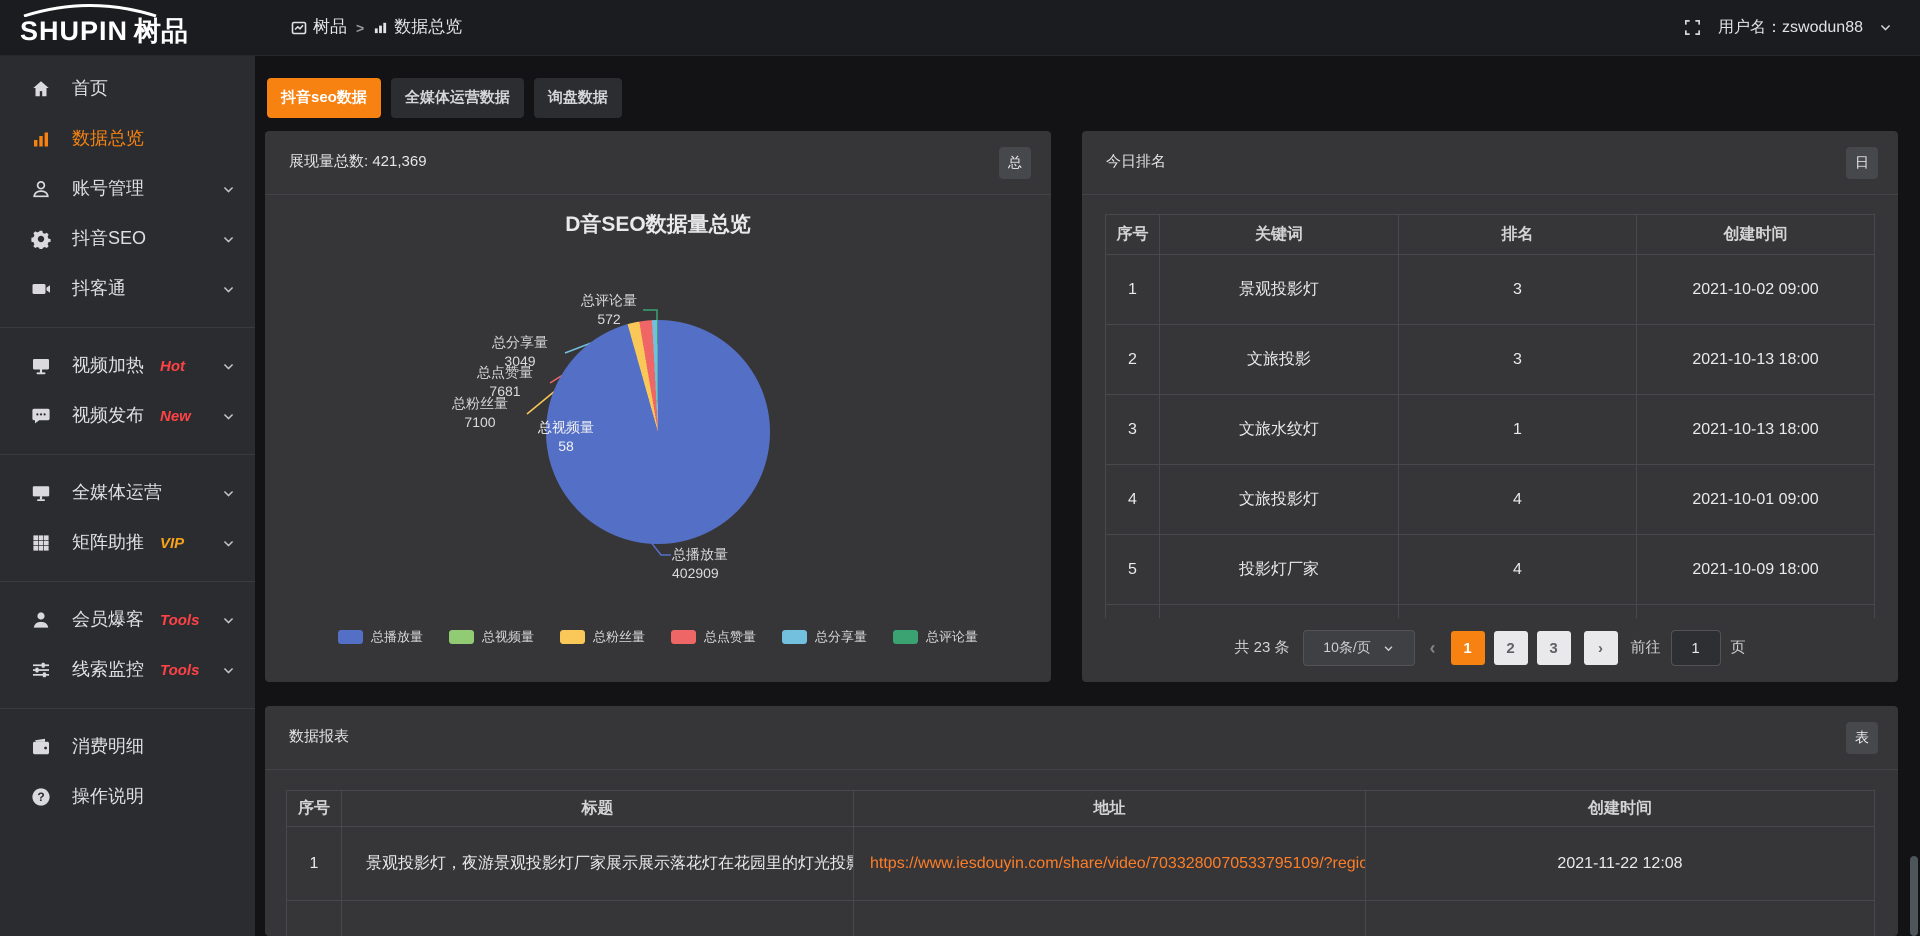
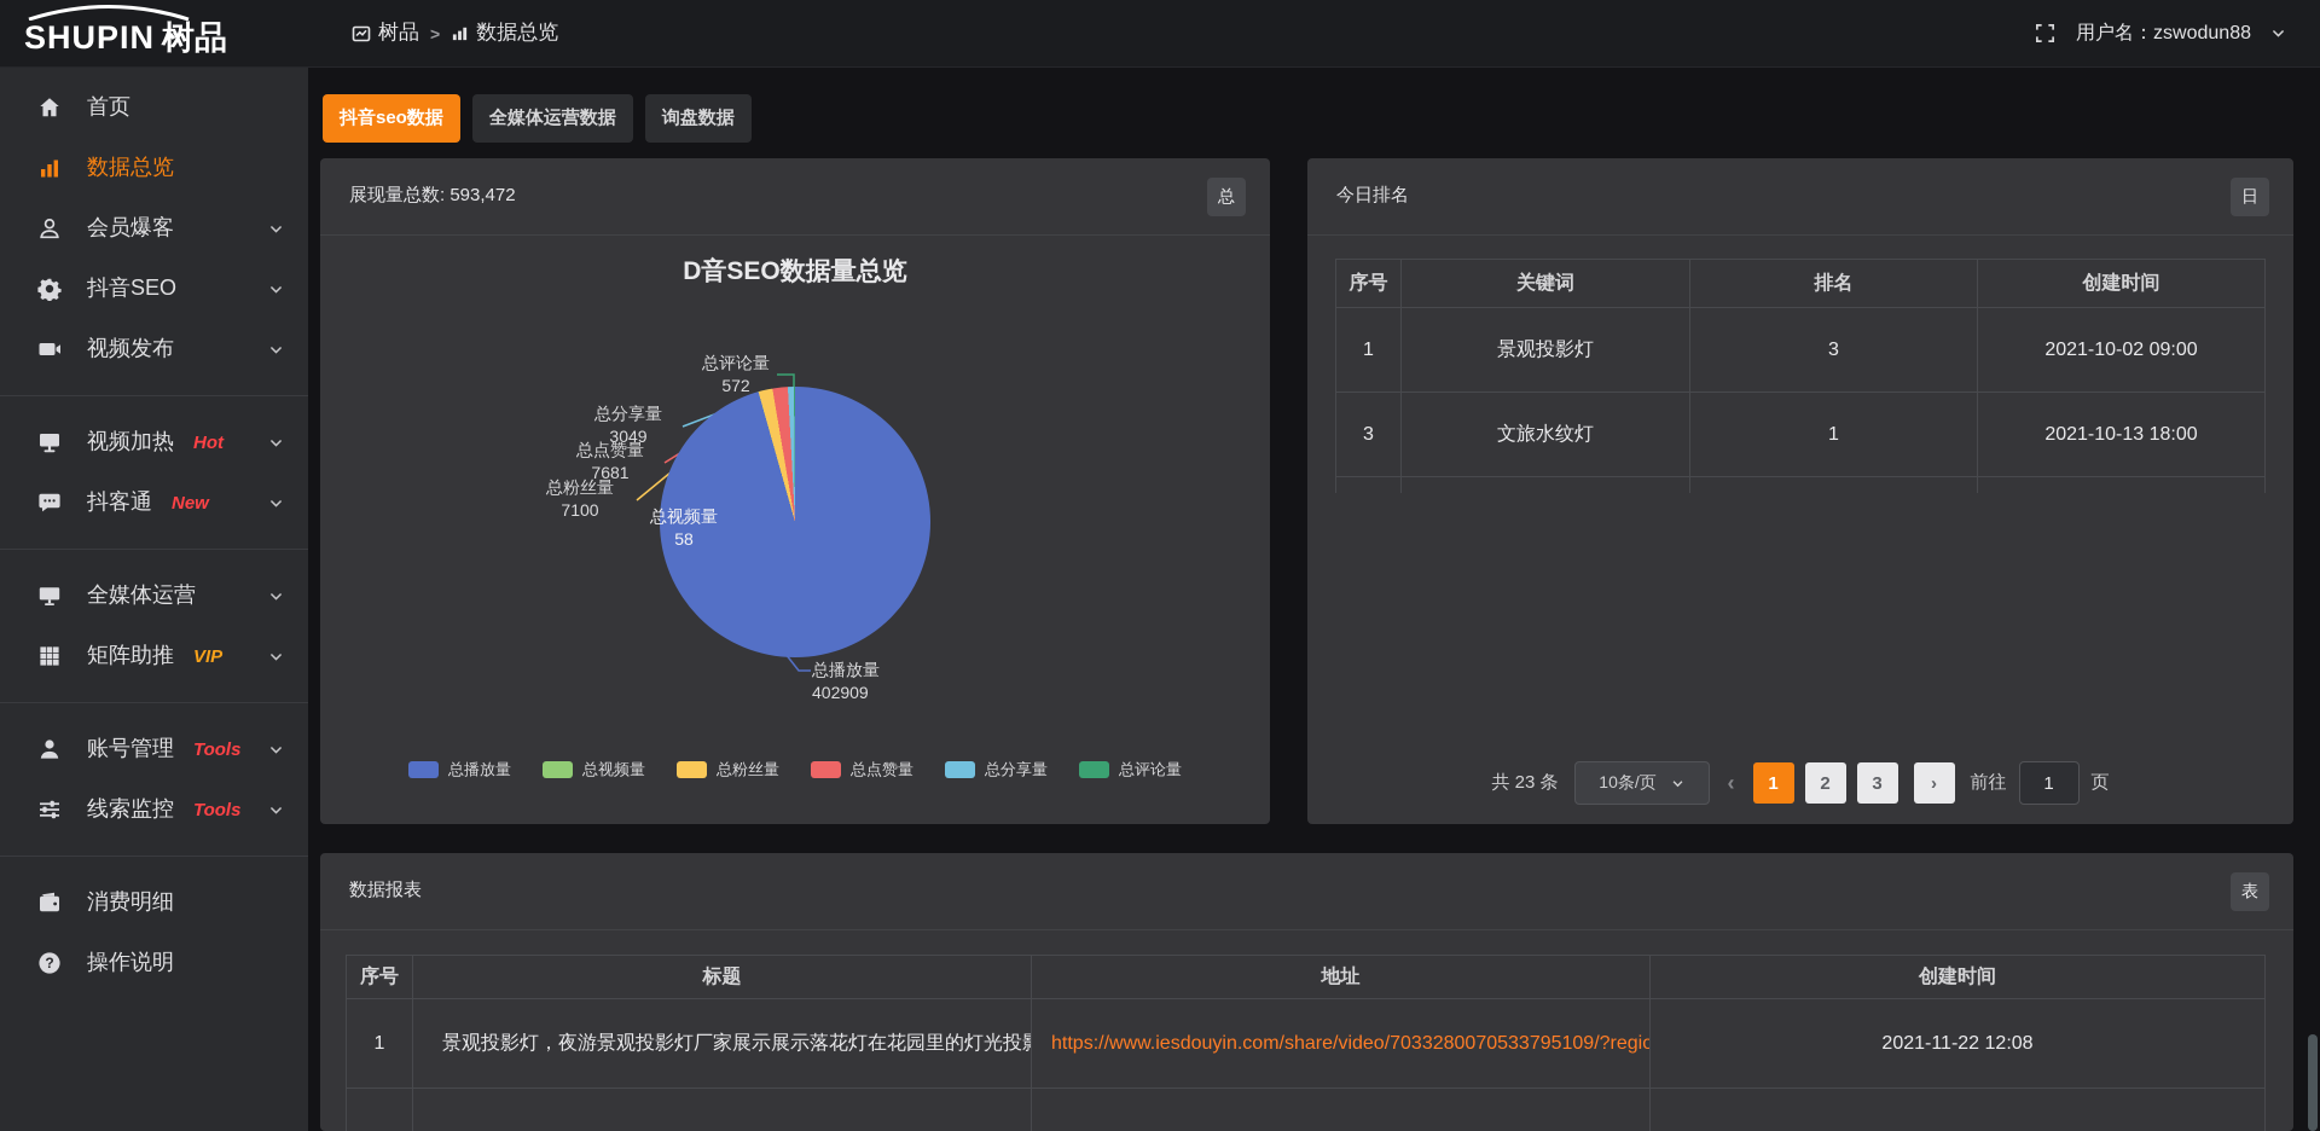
  SHUPIN 树品
  树品
  >
  数据总览
  用户名：zswodun88
  首页
  数据总览
- 账号管理
+ 会员爆客
  抖音SEO
- 抖客通
+ 视频发布
  视频加热
  Hot
- 视频发布
+ 抖客通
  New
  全媒体运营
  矩阵助推
  VIP
- 会员爆客
+ 账号管理
  Tools
  线索监控
  Tools
  消费明细
  ?
  操作说明
  抖音seo数据
  全媒体运营数据
  询盘数据
- 展现量总数: 421,369
+ 展现量总数: 593,472
  总
  D音SEO数据量总览
  总评论量
  572
  总分享量
  3049
  总点赞量
  7681
  总粉丝量
  7100
  总视频量
  58
  总播放量
  402909
  总播放量
  总视频量
  总粉丝量
  总点赞量
  总分享量
  总评论量
  今日排名
  日
  序号	关键词	排名	创建时间
  1	景观投影灯	3	2021-10-02 09:00
- 2	文旅投影	3	2021-10-13 18:00
  3	文旅水纹灯	1	2021-10-13 18:00
- 4	文旅投影灯	4	2021-10-01 09:00
- 5	投影灯厂家	4	2021-10-09 18:00
  共 23 条
  10条/页
  ‹
  1
  2
  3
  ›
  前往
  1
  页
  数据报表
  表
  序号	标题	地址	创建时间
  1	景观投影灯，夜游景观投影灯厂家展示展示落花灯在花园里的灯光投	https://www.iesdouyin.com/share/video/7033280070533795109/?regio	2021-11-22 12:08
